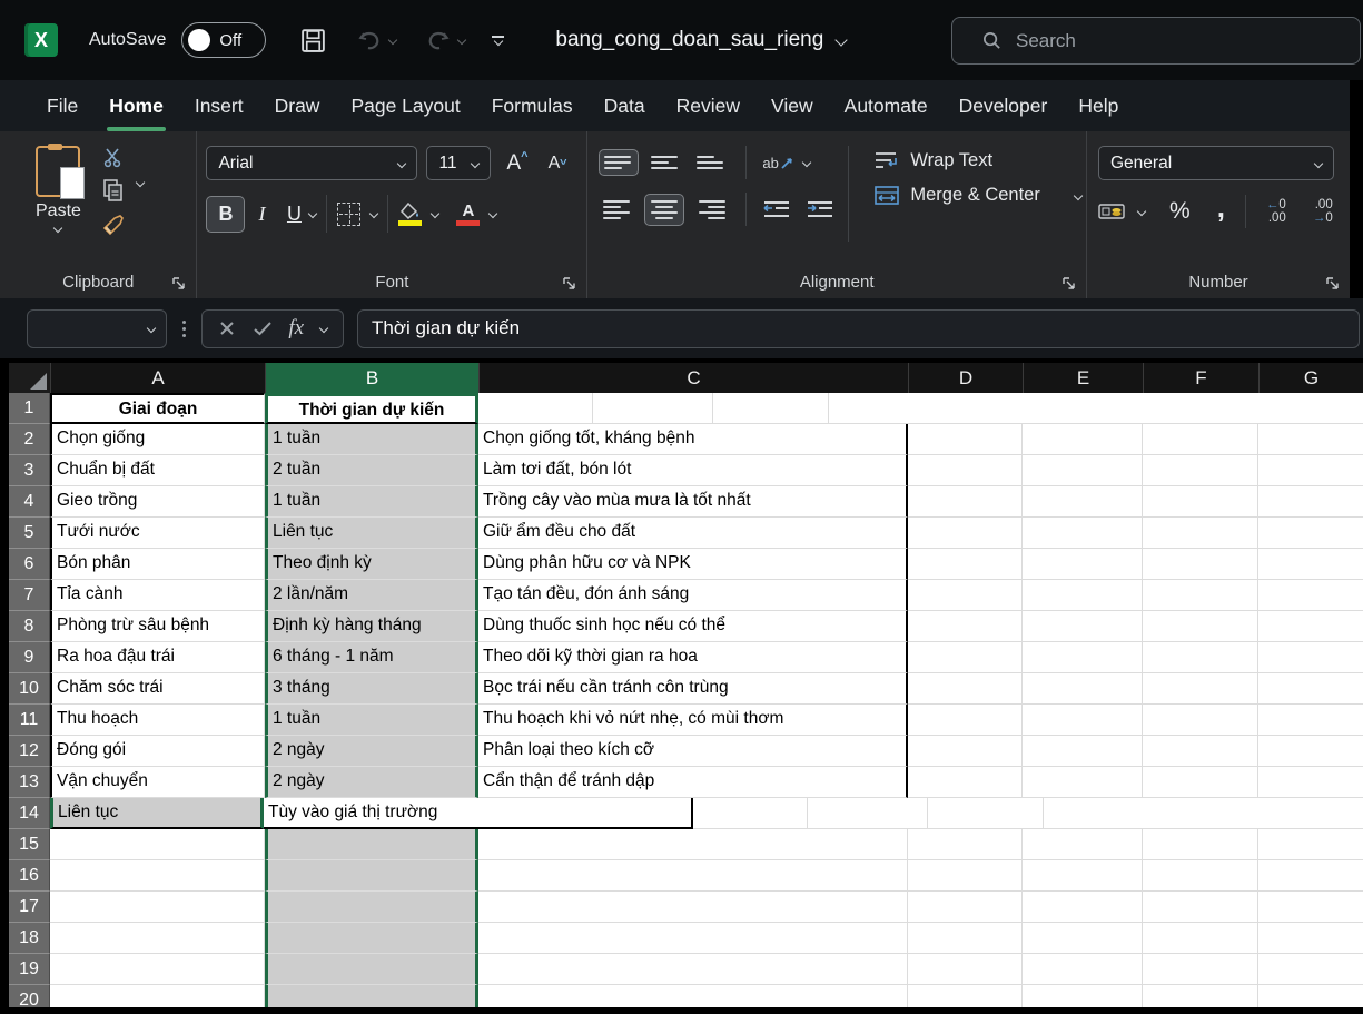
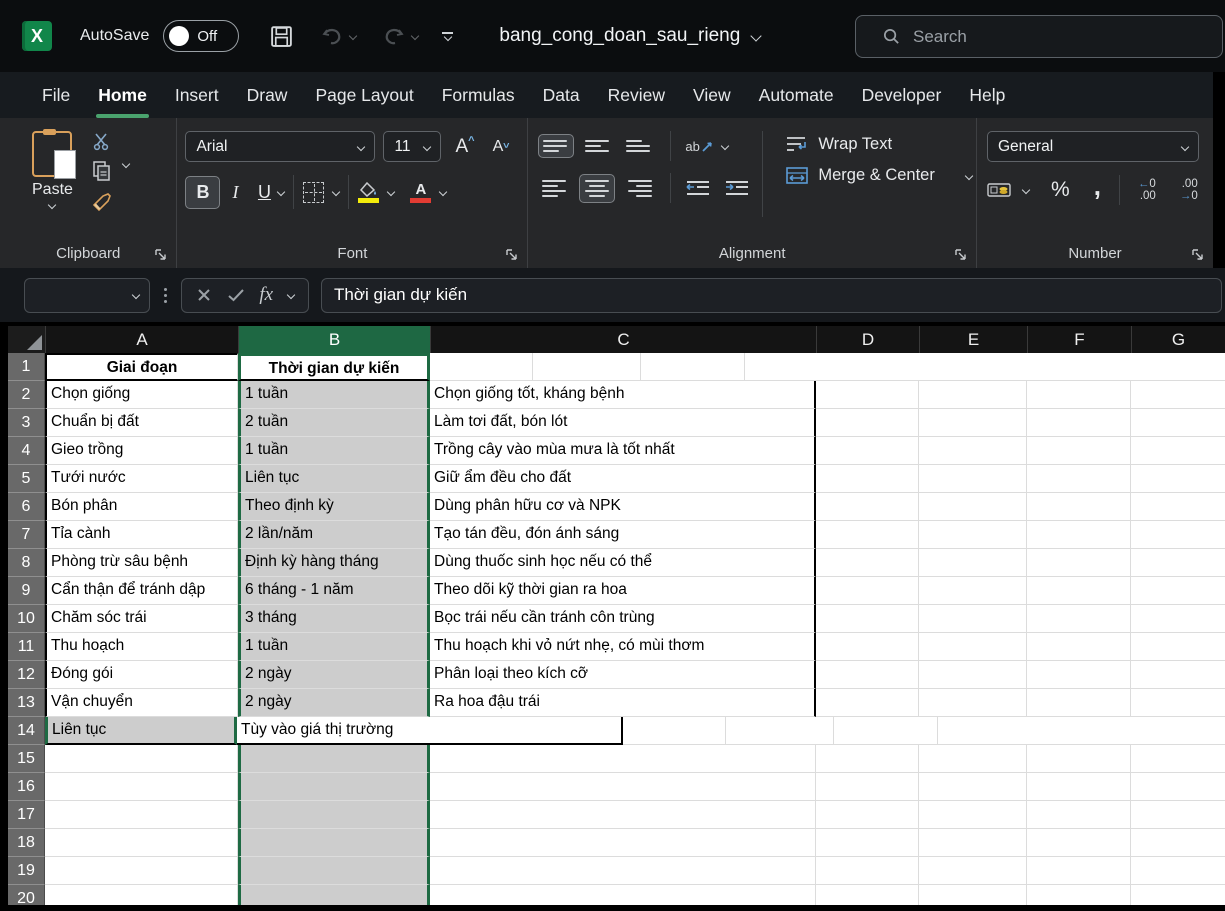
  X
  AutoSave
  Off
  bang_cong_doan_sau_rieng
  Search
  File
  Home
  Insert
  Draw
  Page Layout
  Formulas
  Data
  Review
  View
  Automate
  Developer
  Help
  Paste
  Clipboard
  Arial
  11
  A
  ^
  A
  B
  I
  U
  A
  Font
  ab
  Wrap Text
  Merge & Center
  Alignment
  General
  %
  ,
  ←0
  .00
  .00
  →0
  Number
  fx
  Thời gian dự kiến
  A
  B
  C
  D
  E
  F
  G
  1
  Giai đoạn
  Thời gian dự kiến
  2
  Chọn giống
  1 tuần
  Chọn giống tốt, kháng bệnh
  3
  Chuẩn bị đất
  2 tuần
  Làm tơi đất, bón lót
  4
  Gieo trồng
  1 tuần
  Trồng cây vào mùa mưa là tốt nhất
  5
  Tưới nước
  Liên tục
  Giữ ẩm đều cho đất
  6
  Bón phân
  Theo định kỳ
  Dùng phân hữu cơ và NPK
  7
  Tỉa cành
  2 lần/năm
  Tạo tán đều, đón ánh sáng
  8
  Phòng trừ sâu bệnh
  Định kỳ hàng tháng
  Dùng thuốc sinh học nếu có thể
  9
- Ra hoa đậu trái
+ Cẩn thận để tránh dập
  6 tháng - 1 năm
  Theo dõi kỹ thời gian ra hoa
  10
  Chăm sóc trái
  3 tháng
  Bọc trái nếu cần tránh côn trùng
  11
  Thu hoạch
  1 tuần
  Thu hoạch khi vỏ nứt nhẹ, có mùi thơm
  12
  Đóng gói
  2 ngày
  Phân loại theo kích cỡ
  13
  Vận chuyển
  2 ngày
- Cẩn thận để tránh dập
+ Ra hoa đậu trái
  14
  Liên tục
  Tùy vào giá thị trường
  15
  16
  17
  18
  19
  20
